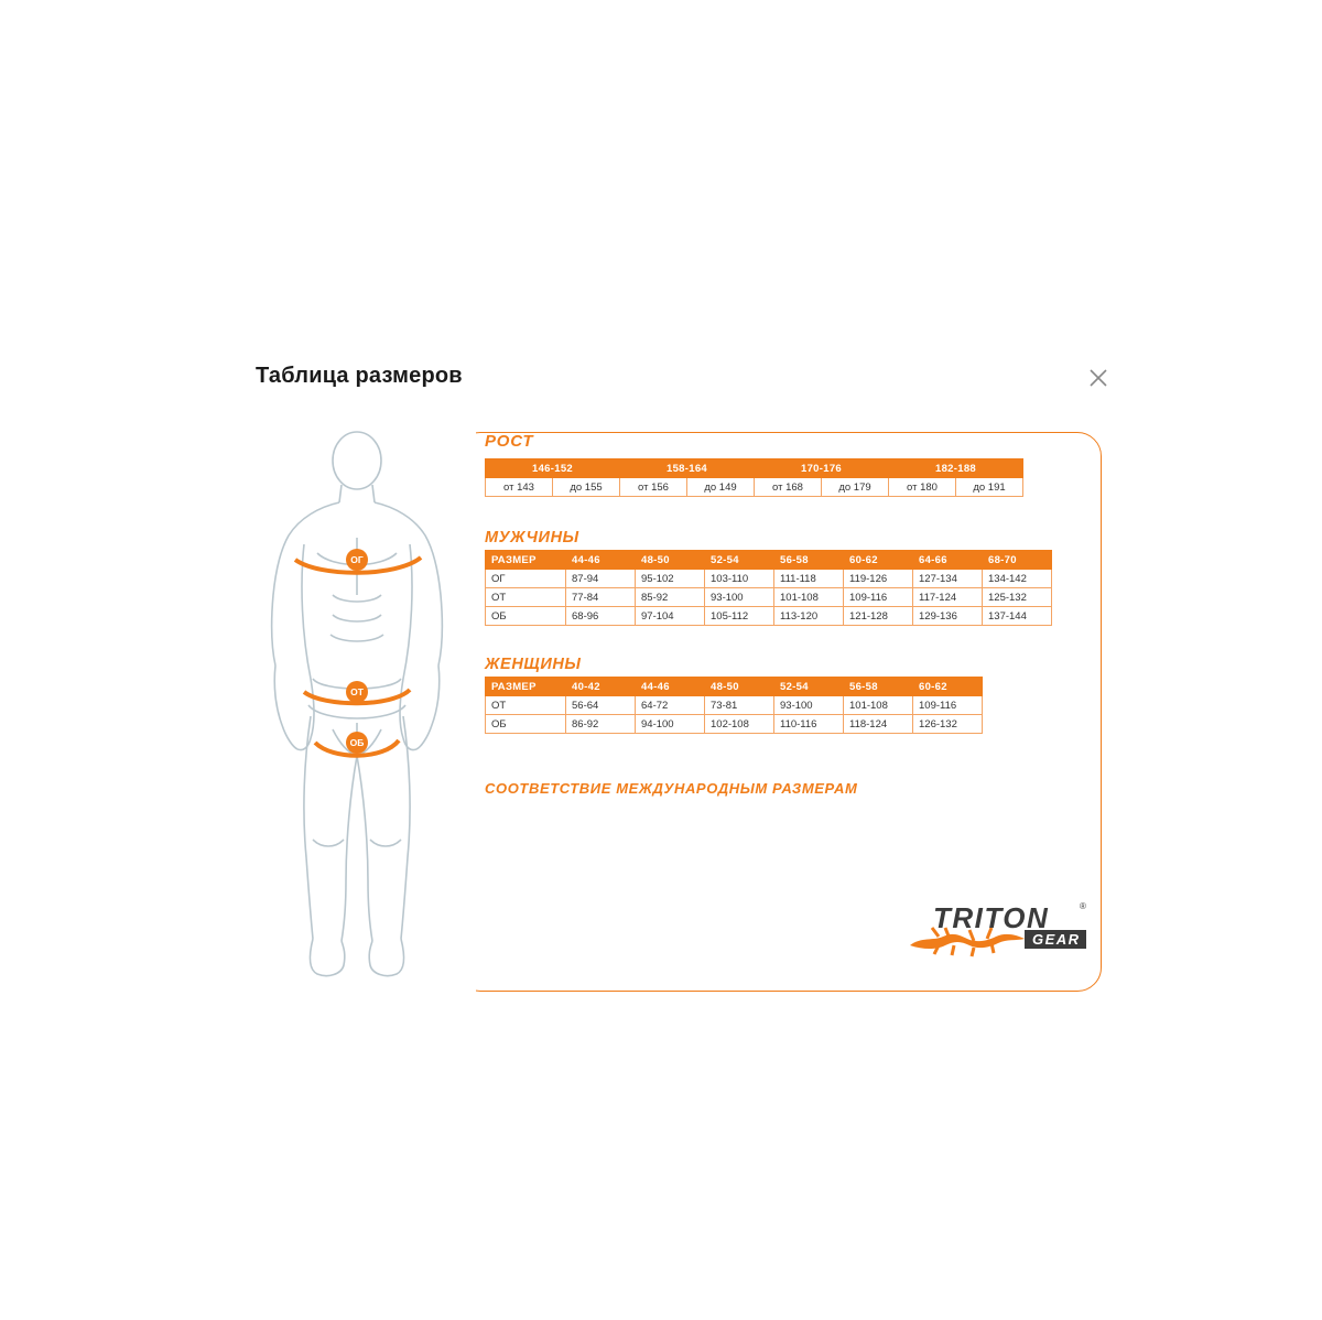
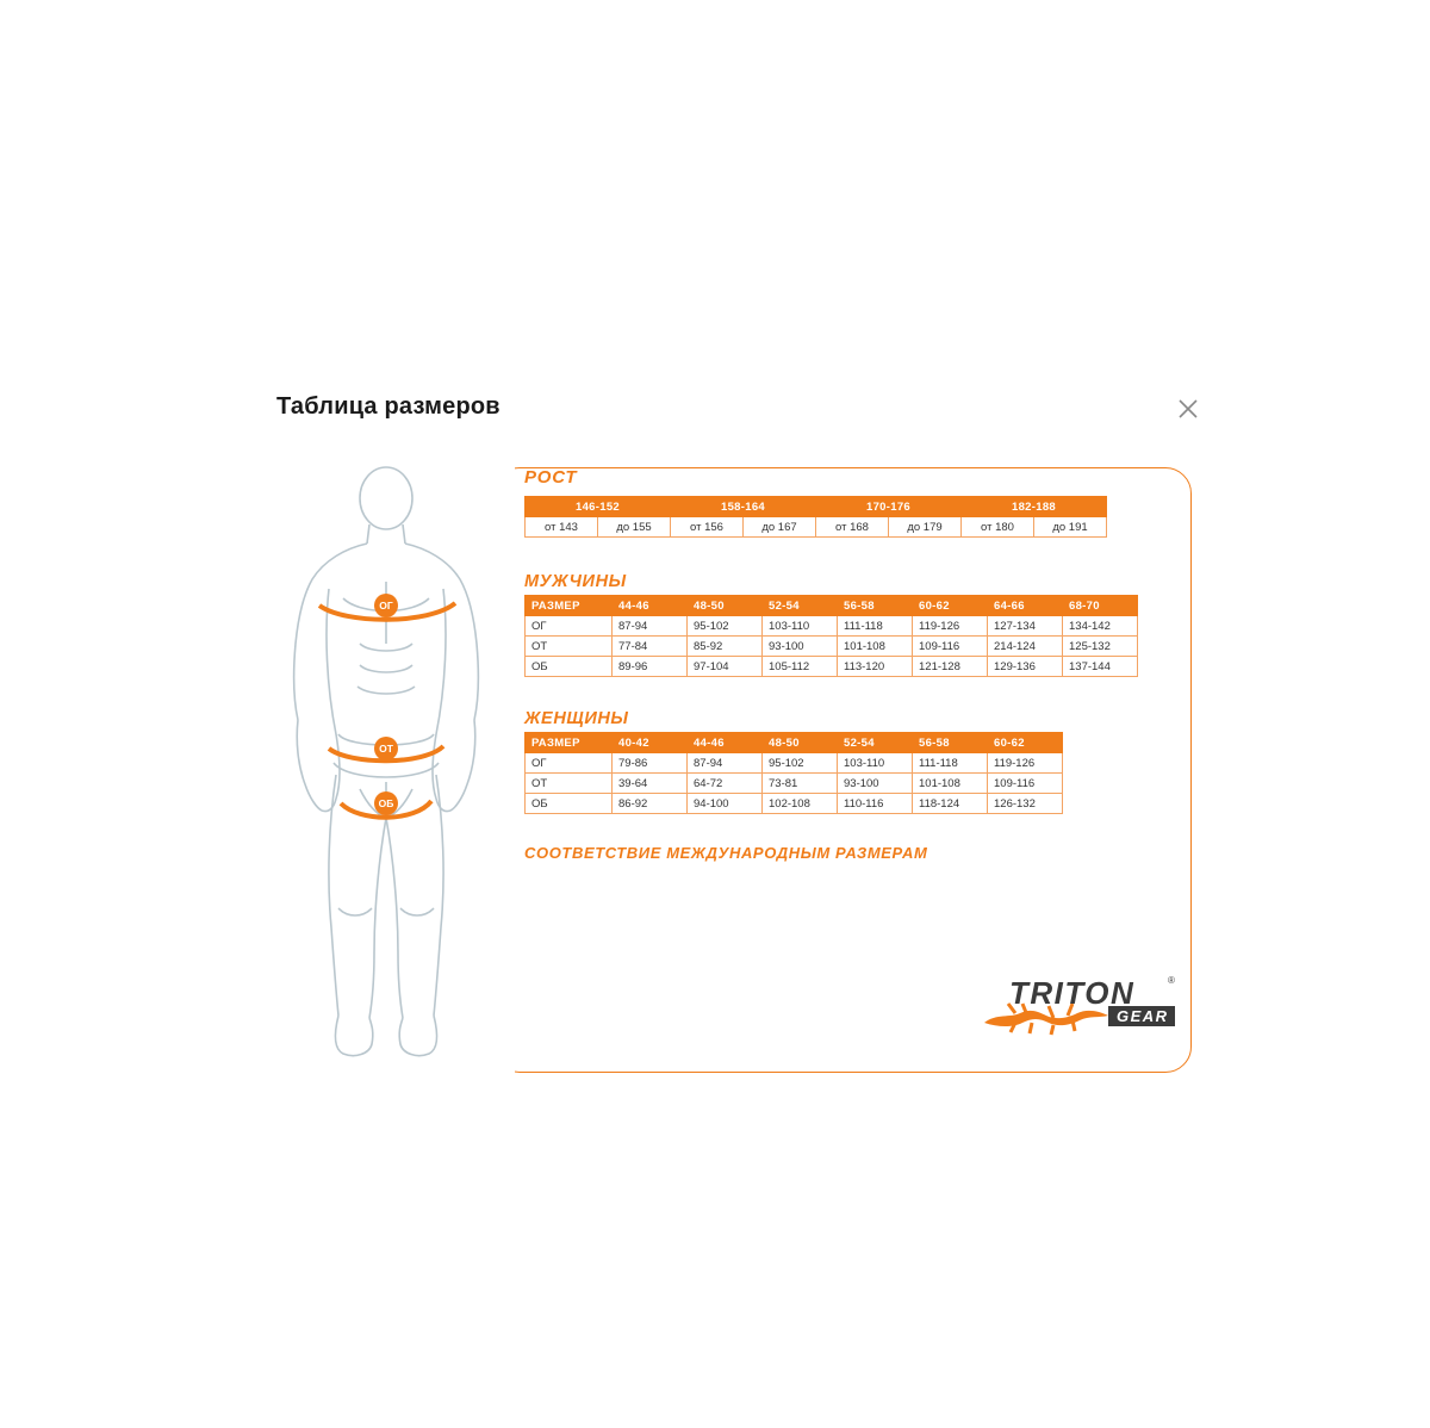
  Таблица размеров
  ОГ
  ОТ
  ОБ
  РОСТ
  146-152	158-164	170-176	182-188
- от 143	до 155	от 156	до 149	от 168	до 179	от 180	до 191
+ от 143	до 155	от 156	до 167	от 168	до 179	от 180	до 191
  МУЖЧИНЫ
  РАЗМЕР	44-46	48-50	52-54	56-58	60-62	64-66	68-70
  ОГ	87-94	95-102	103-110	111-118	119-126	127-134	134-142
- ОТ	77-84	85-92	93-100	101-108	109-116	117-124	125-132
+ ОТ	77-84	85-92	93-100	101-108	109-116	214-124	125-132
- ОБ	68-96	97-104	105-112	113-120	121-128	129-136	137-144
+ ОБ	89-96	97-104	105-112	113-120	121-128	129-136	137-144
  ЖЕНЩИНЫ
  РАЗМЕР	40-42	44-46	48-50	52-54	56-58	60-62
+ ОГ	79-86	87-94	95-102	103-110	111-118	119-126
- ОТ	56-64	64-72	73-81	93-100	101-108	109-116
+ ОТ	39-64	64-72	73-81	93-100	101-108	109-116
  ОБ	86-92	94-100	102-108	110-116	118-124	126-132
  СООТВЕТСТВИЕ МЕЖДУНАРОДНЫМ РАЗМЕРАМ
  TRITON
  ®
  GEAR
